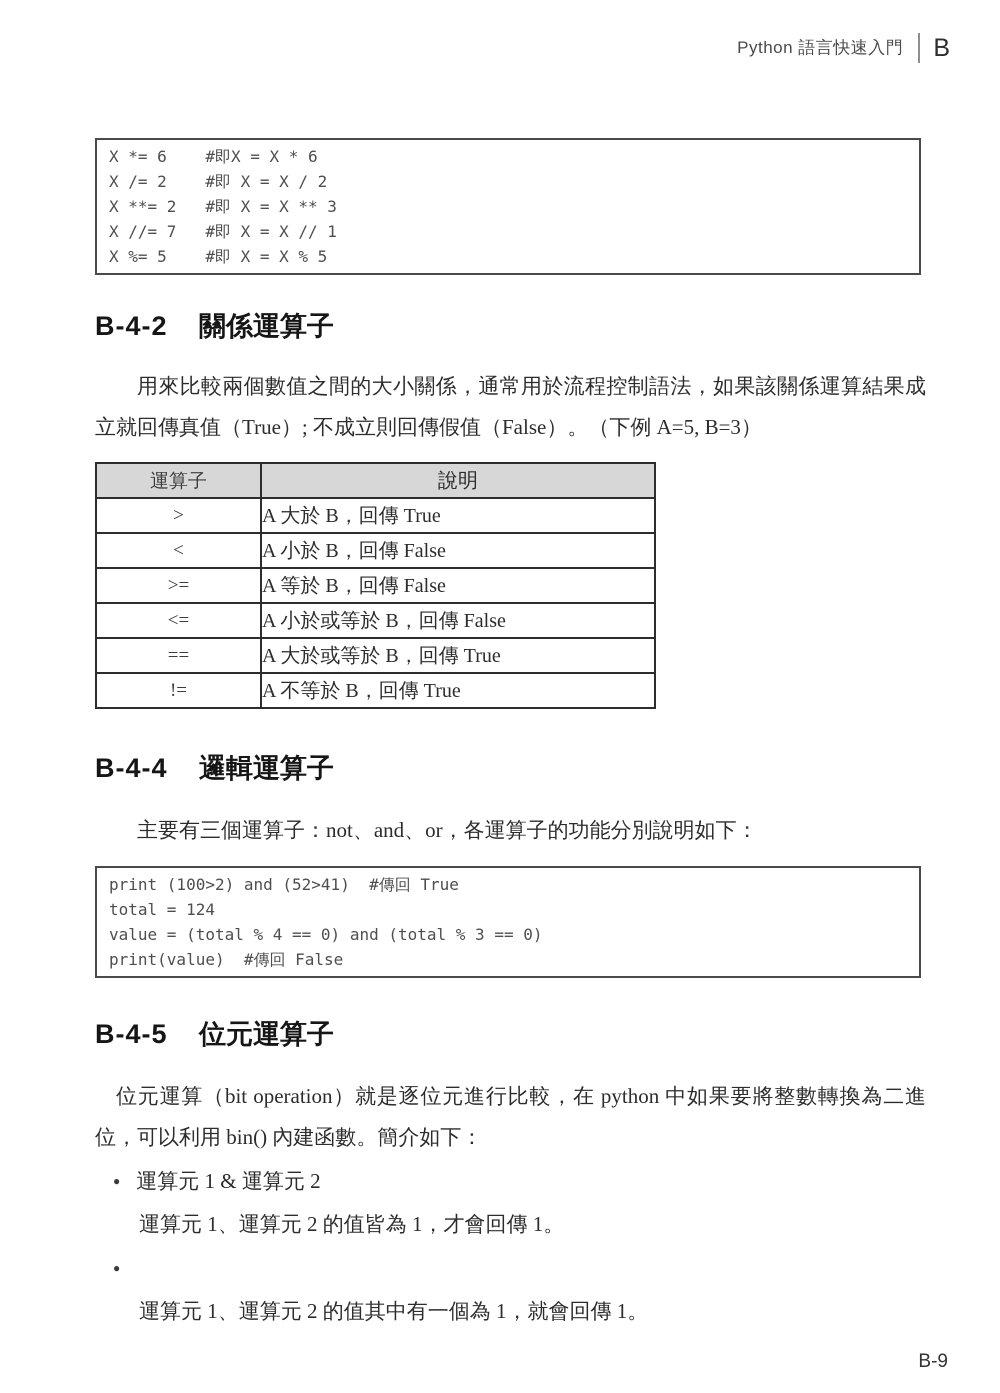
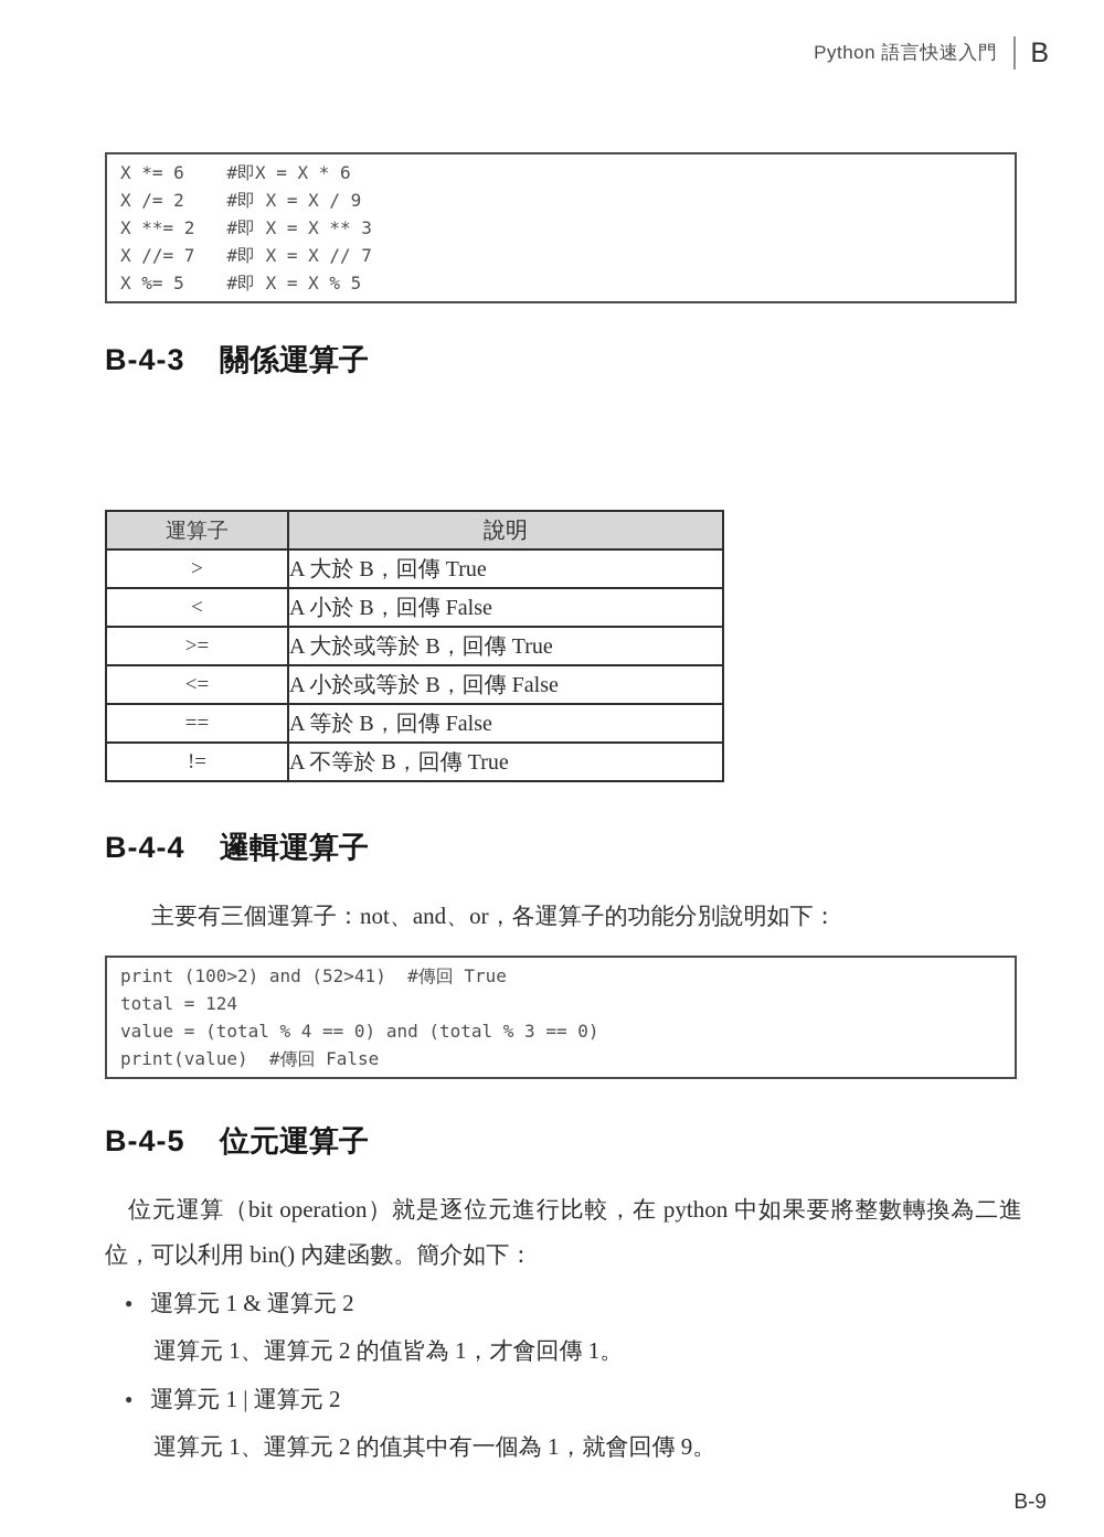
  Python 語言快速入門
  B
  X *= 6 #即X = X * 6
- X /= 2 #即 X = X / 2
+ X /= 2 #即 X = X / 9
  X **= 2 #即 X = X ** 3
- X //= 7 #即 X = X // 1
+ X //= 7 #即 X = X // 7
  X %= 5 #即 X = X % 5
- B-4-2 關係運算子
+ B-4-3 關係運算子
- 用來比較兩個數值之間的大小關係，通常用於流程控制語法，如果該關係運算結果成立就回傳真值（True）; 不成立則回傳假值（False）。（下例 A=5, B=3）
  運算子	說明
  >	A 大於 B，回傳 True
  <	A 小於 B，回傳 False
- >=	A 等於 B，回傳 False
+ >=	A 大於或等於 B，回傳 True
  <=	A 小於或等於 B，回傳 False
- ==	A 大於或等於 B，回傳 True
+ ==	A 等於 B，回傳 False
  !=	A 不等於 B，回傳 True
  B-4-4 邏輯運算子
  主要有三個運算子：not、and、or，各運算子的功能分別說明如下：
  print (100>2) and (52>41) #傳回 True
  total = 124
  value = (total % 4 == 0) and (total % 3 == 0)
  print(value) #傳回 False
  B-4-5 位元運算子
  位元運算（bit operation）就是逐位元進行比較，在 python 中如果要將整數轉換為二進位，可以利用 bin() 內建函數。簡介如下：
  ●
  運算元 1 & 運算元 2
  運算元 1、運算元 2 的值皆為 1，才會回傳 1。
  ●
+ 運算元 1 | 運算元 2
- 運算元 1、運算元 2 的值其中有一個為 1，就會回傳 1。
+ 運算元 1、運算元 2 的值其中有一個為 1，就會回傳 9。
  B-9
